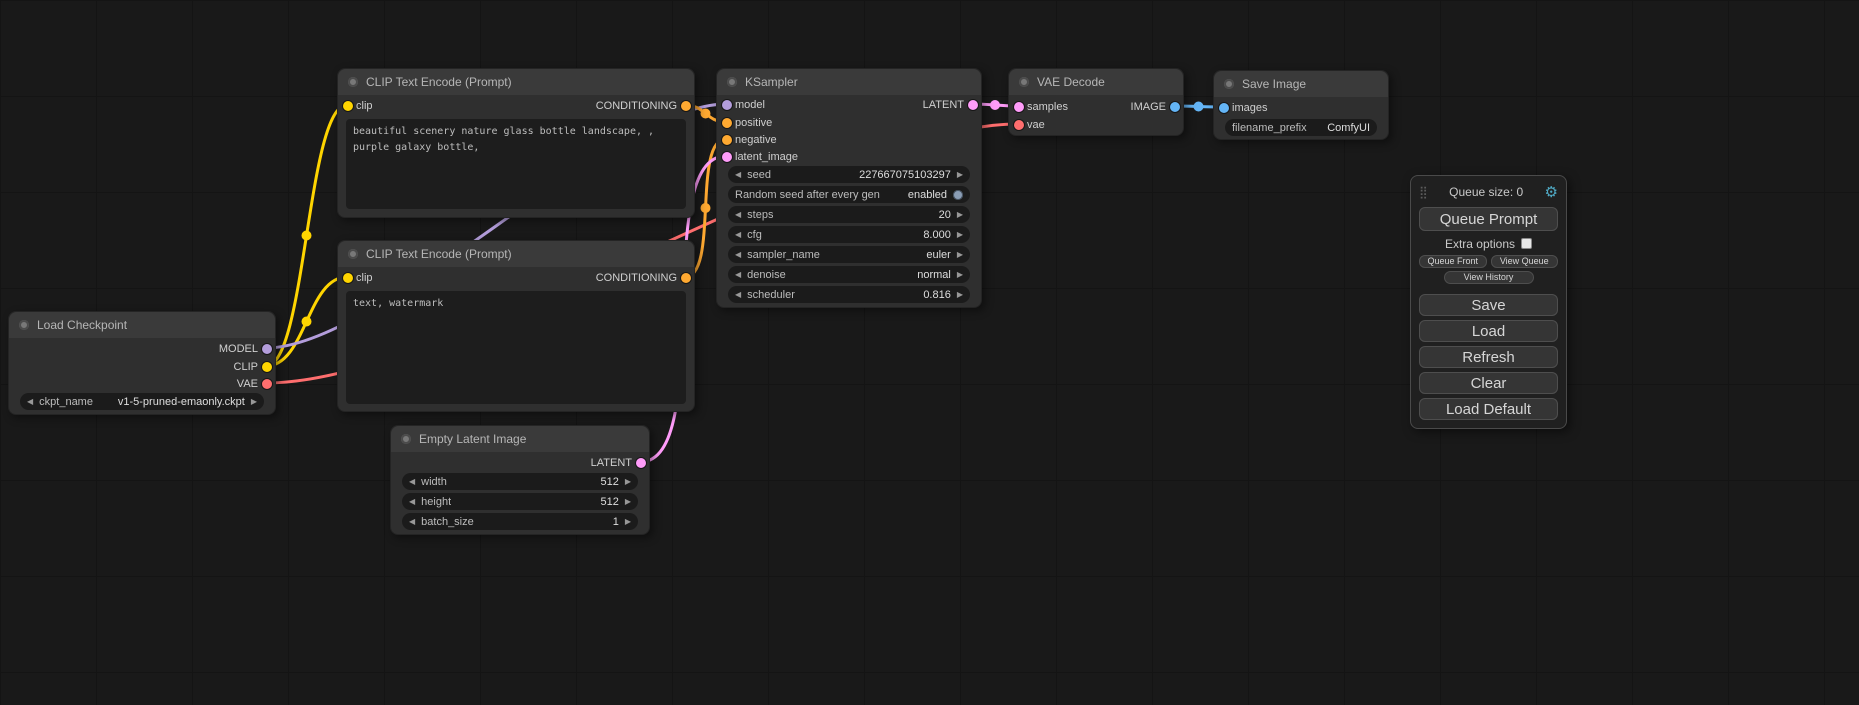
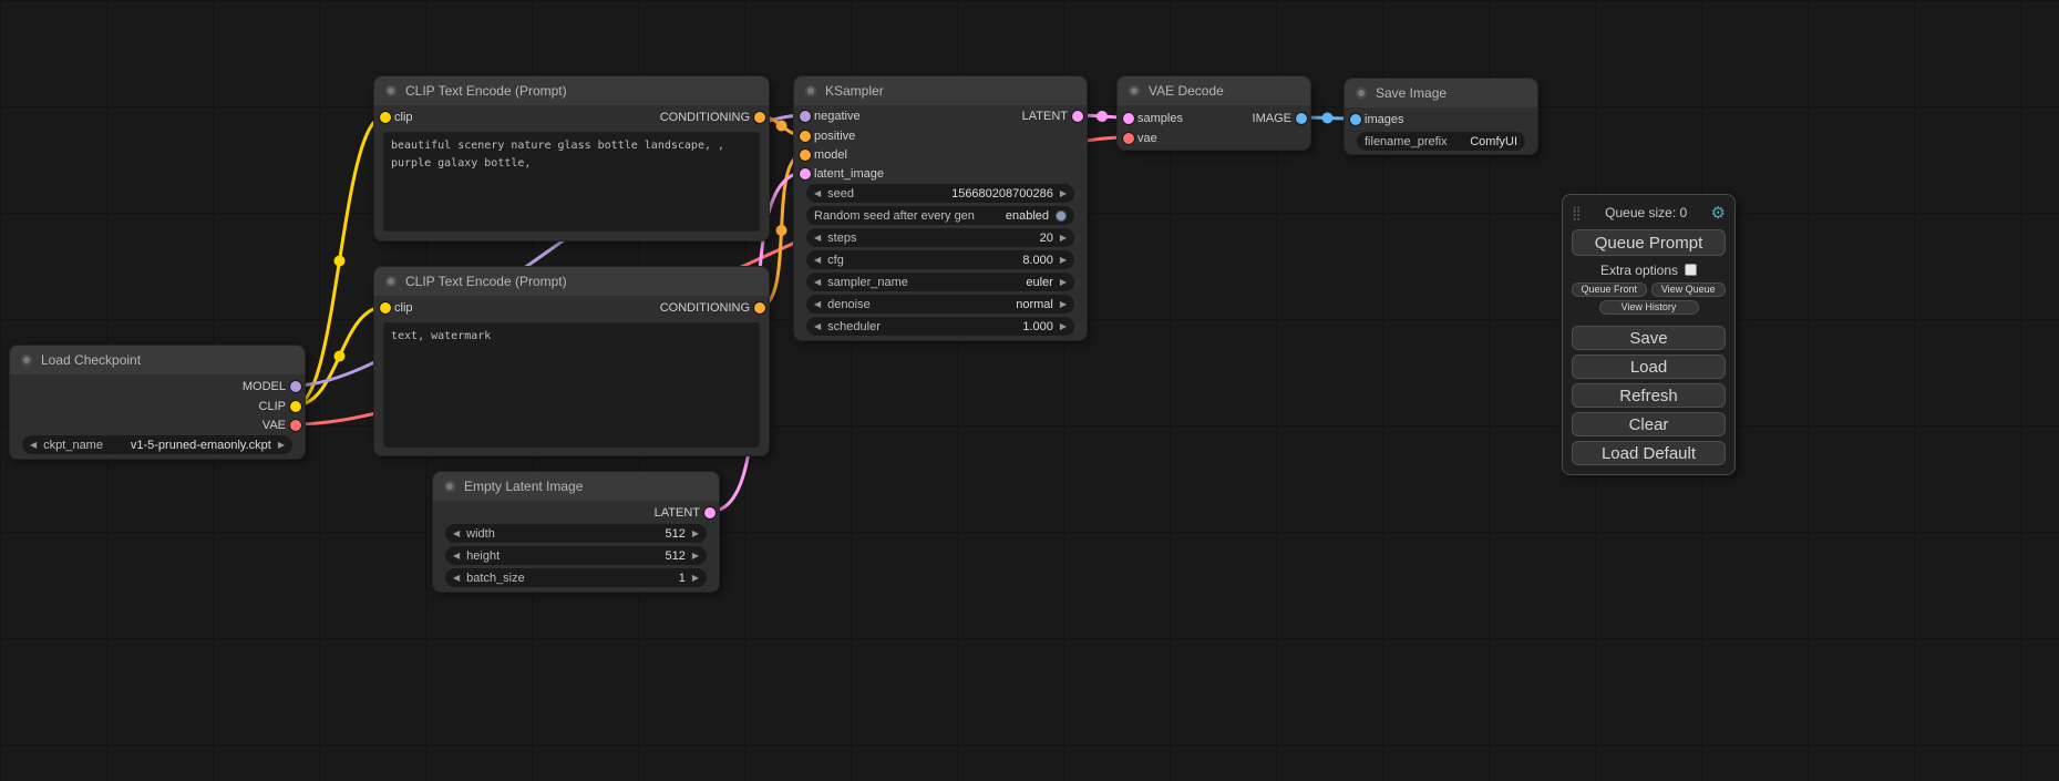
  Load Checkpoint
  MODEL
  CLIP
  VAE
  ◀
  ckpt_name
  v1-5-pruned-emaonly.ckpt
  ▶
  CLIP Text Encode (Prompt)
  clip
  CONDITIONING
  beautiful scenery nature glass bottle landscape, , purple galaxy bottle,
  CLIP Text Encode (Prompt)
  clip
  CONDITIONING
  text, watermark
  Empty Latent Image
  LATENT
  ◀
  width
  512
  ▶
  ◀
  height
  512
  ▶
  ◀
  batch_size
  1
  ▶
  KSampler
- model
+ negative
  positive
- negative
+ model
  latent_image
  LATENT
  ◀
  seed
- 227667075103297
+ 156680208700286
  ▶
  Random seed after every gen
  enabled
  ◀
  steps
  20
  ▶
  ◀
  cfg
  8.000
  ▶
  ◀
  sampler_name
  euler
  ▶
  ◀
  denoise
  normal
  ▶
  ◀
  scheduler
- 0.816
+ 1.000
  ▶
  VAE Decode
  samples
  vae
  IMAGE
  Save Image
  images
  filename_prefix
  ComfyUI
  ⣿
  Queue size: 0
  ⚙
  Queue Prompt
  Extra options
  Queue Front
  View Queue
  View History
  Save
  Load
  Refresh
  Clear
  Load Default
